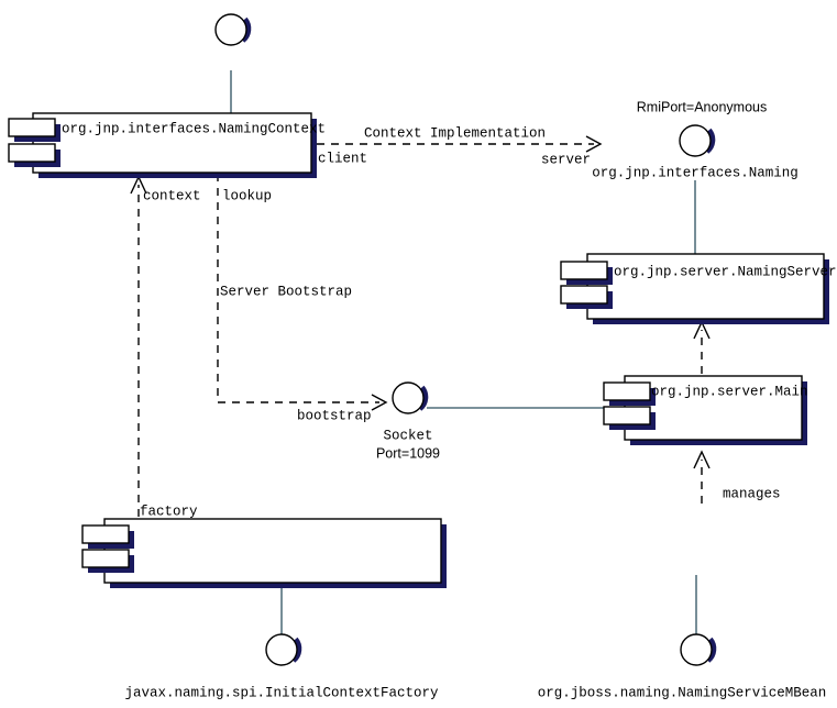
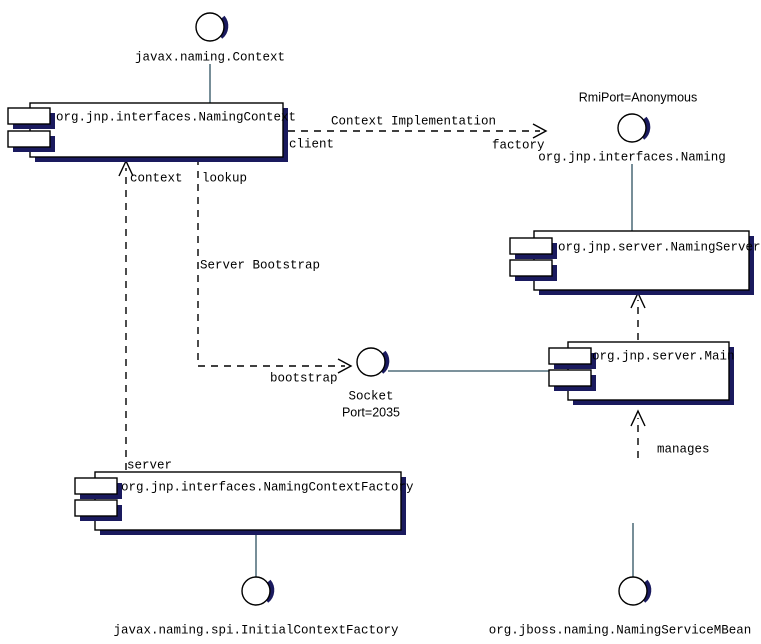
  org.jnp.interfaces.NamingContext
+ org.jnp.interfaces.NamingContextFactory
  org.jnp.server.NamingServer
  org.jnp.server.Main
+ javax.naming.Context
  org.jnp.interfaces.Naming
  RmiPort=Anonymous
  Socket
- Port=1099
+ Port=2035
  javax.naming.spi.InitialContextFactory
  org.jboss.naming.NamingServiceMBean
  Context Implementation
  client
- server
+ factory
  context
  lookup
  Server Bootstrap
  bootstrap
- factory
+ server
  manages
